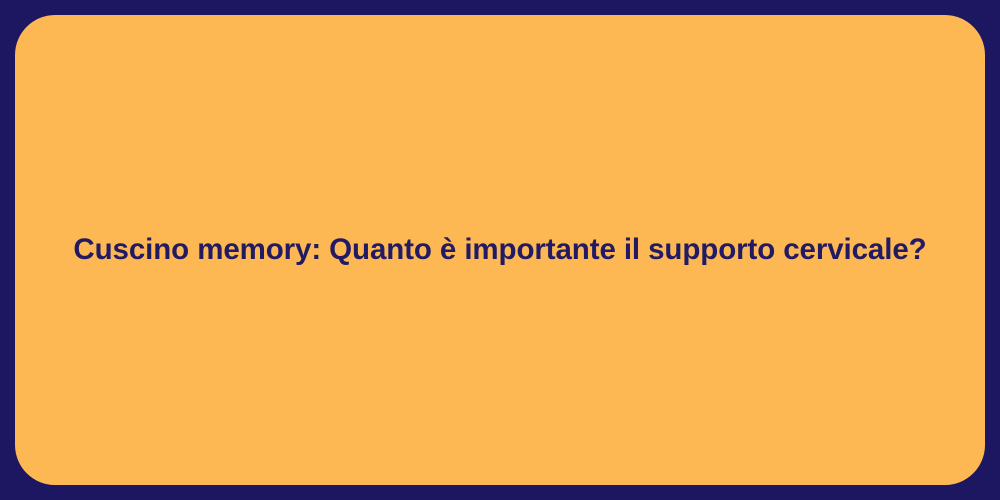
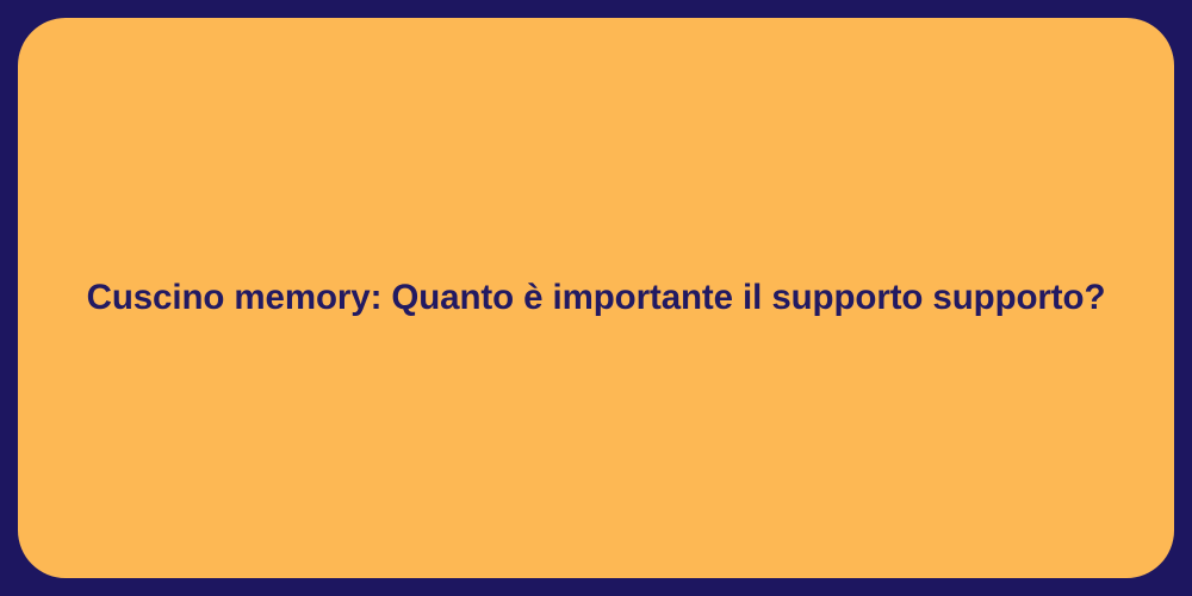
- Cuscino memory: Quanto è importante il supporto cervicale?
+ Cuscino memory: Quanto è importante il supporto supporto?
